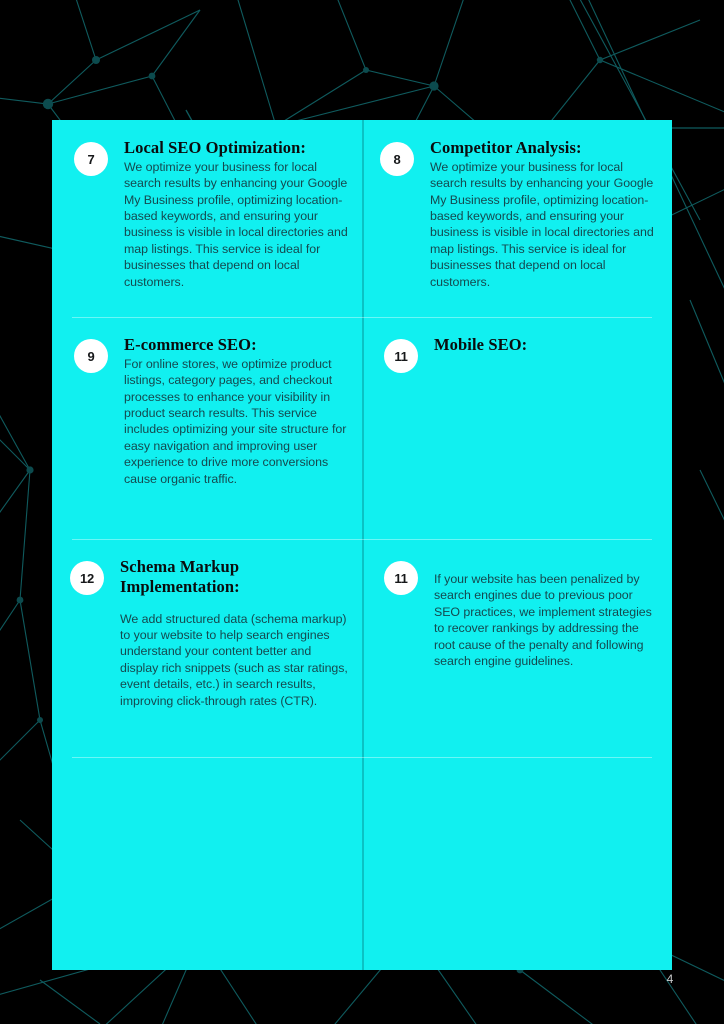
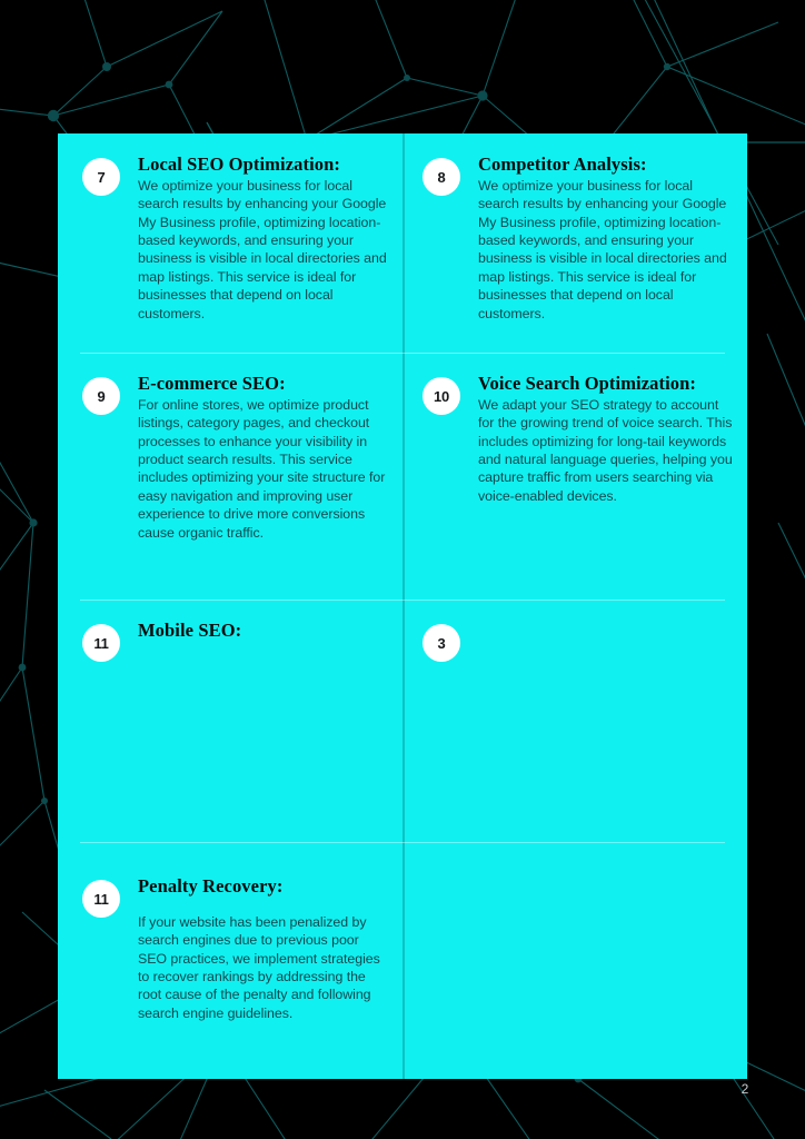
  7
  Local SEO Optimization:
  We optimize your business for local search results by enhancing your Google My Business profile, optimizing location-based keywords, and ensuring your business is visible in local directories and map listings. This service is ideal for businesses that depend on local customers.
  8
  Competitor Analysis:
  We optimize your business for local search results by enhancing your Google My Business profile, optimizing location-based keywords, and ensuring your business is visible in local directories and map listings. This service is ideal for businesses that depend on local customers.
  9
  E-commerce SEO:
  For online stores, we optimize product listings, category pages, and checkout processes to enhance your visibility in product search results. This service includes optimizing your site structure for easy navigation and improving user experience to drive more conversions cause organic traffic.
+ 10
+ Voice Search Optimization:
+ We adapt your SEO strategy to account for the growing trend of voice search. This includes optimizing for long-tail keywords and natural language queries, helping you capture traffic from users searching via voice-enabled devices.
  11
  Mobile SEO:
- 12
+ 3
- Schema Markup Implementation:
- We add structured data (schema markup) to your website to help search engines understand your content better and display rich snippets (such as star ratings, event details, etc.) in search results, improving click-through rates (CTR).
  11
+ Penalty Recovery:
  If your website has been penalized by search engines due to previous poor SEO practices, we implement strategies to recover rankings by addressing the root cause of the penalty and following search engine guidelines.
- 4
+ 2
